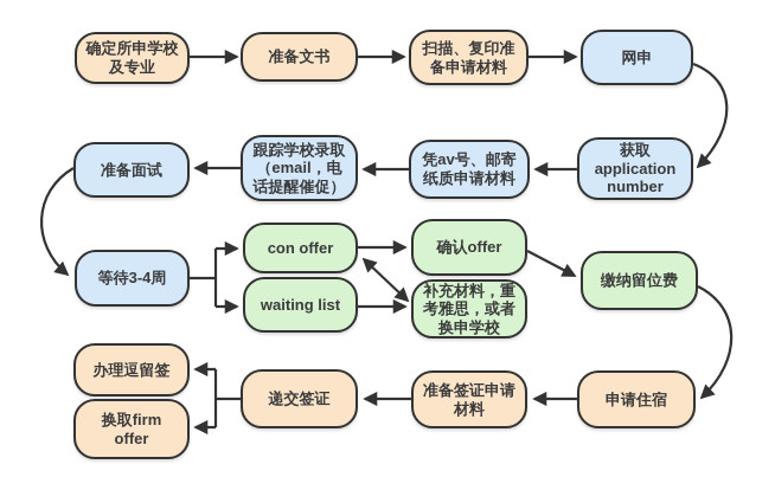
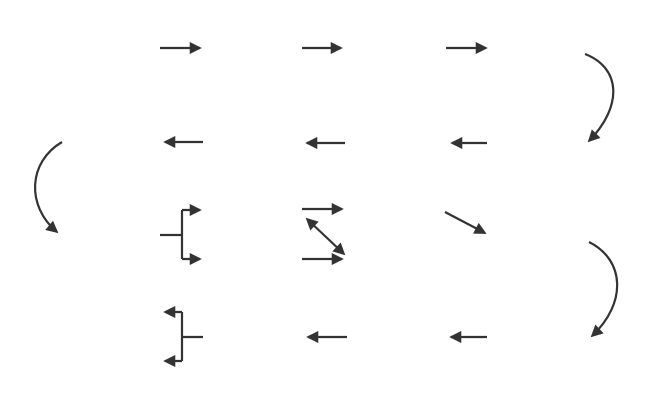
- 确定所申学校
- 及专业
- 准备文书
- 扫描、复印准
- 备申请材料
- 网申
- 获取
- application
- number
- 凭av号、邮寄
- 纸质申请材料
- 跟踪学校录取
- （email，电
- 话提醒催促）
- 准备面试
- 等待3-4周
- con offer
- waiting list
- 确认offer
- 补充材料，重
- 考雅思，或者
- 换申学校
- 缴纳留位费
- 办理逗留签
- 换取firm
- offer
- 递交签证
- 准备签证申请
- 材料
- 申请住宿
